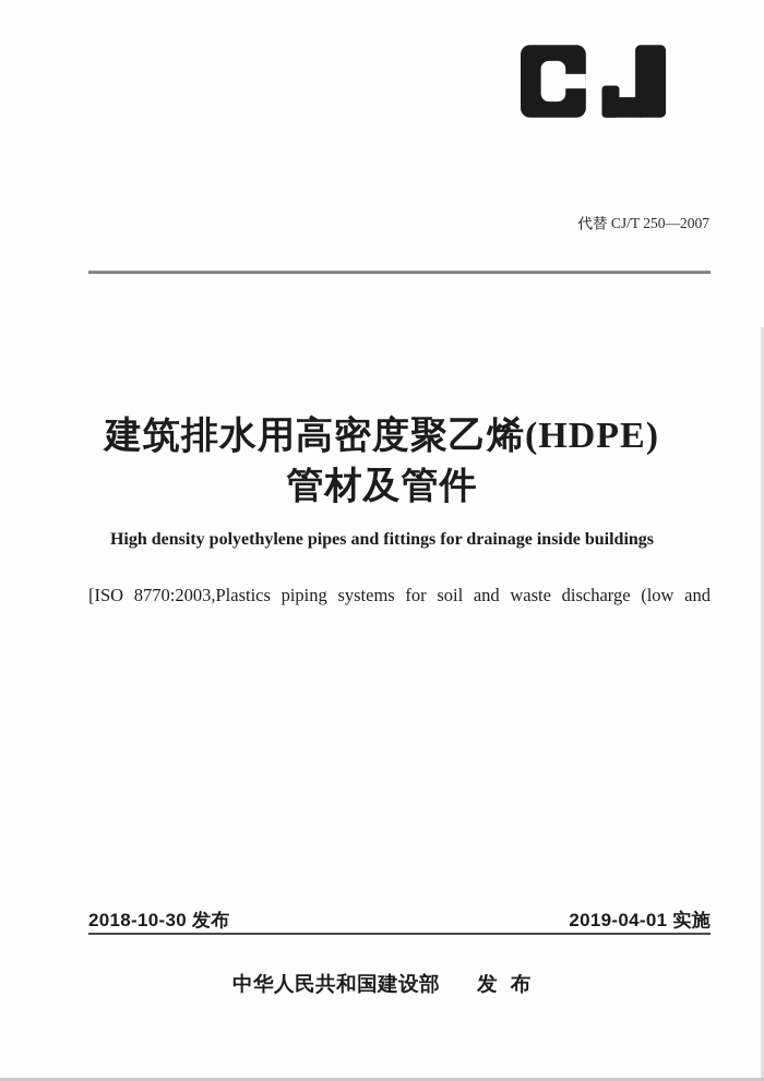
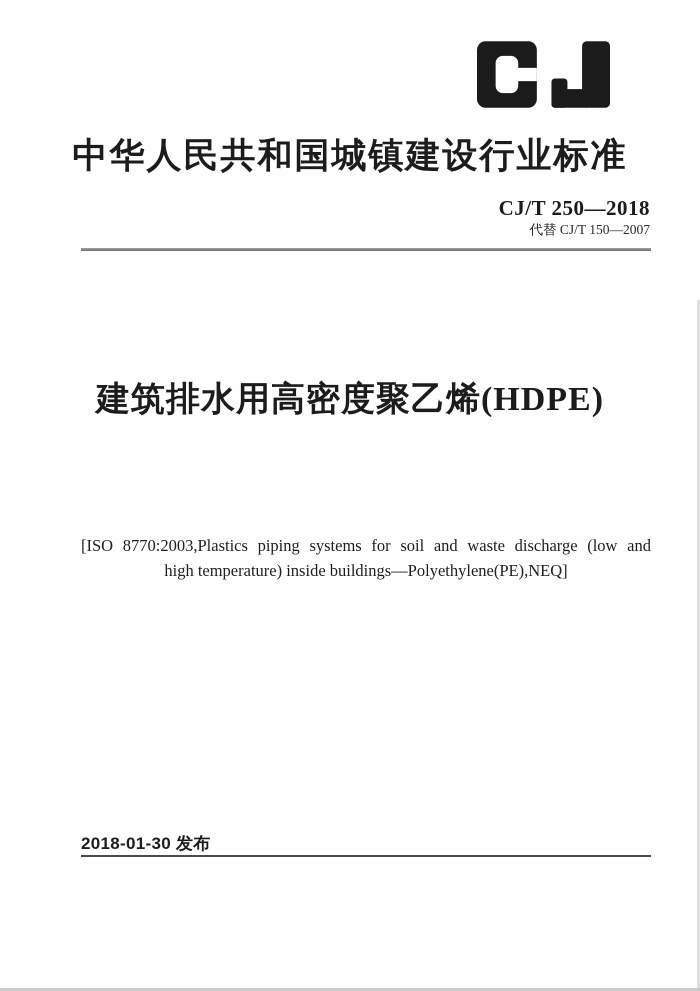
+ 中华人民共和国城镇建设行业标准
+ CJ/T 250—2018
- 代替 CJ/T 250—2007
+ 代替 CJ/T 150—2007
  建筑排水用高密度聚乙烯(HDPE)
- 管材及管件
- High density polyethylene pipes and fittings for drainage inside buildings
  [ISO 8770:2003,Plastics piping systems for soil and waste discharge (low and
+ high temperature) inside buildings—Polyethylene(PE),NEQ]
- 2018-10-30 发布
+ 2018-01-30 发布
- 2019-04-01 实施
- 中华人民共和国建设部
- 发 布
